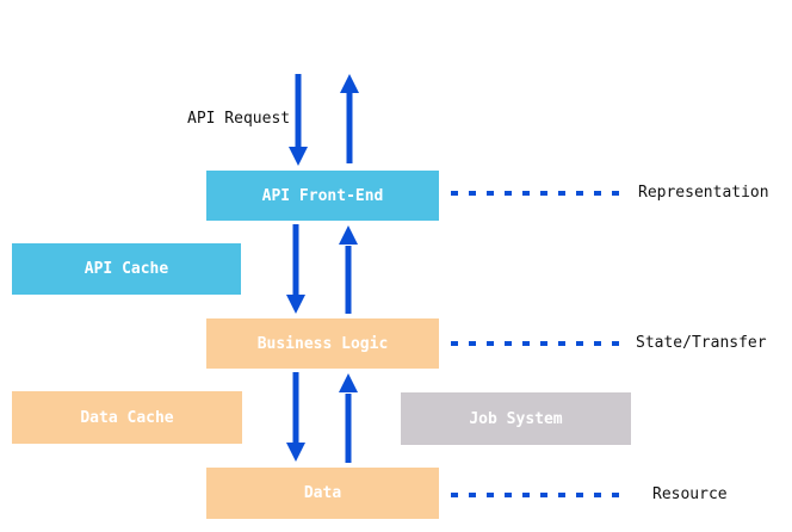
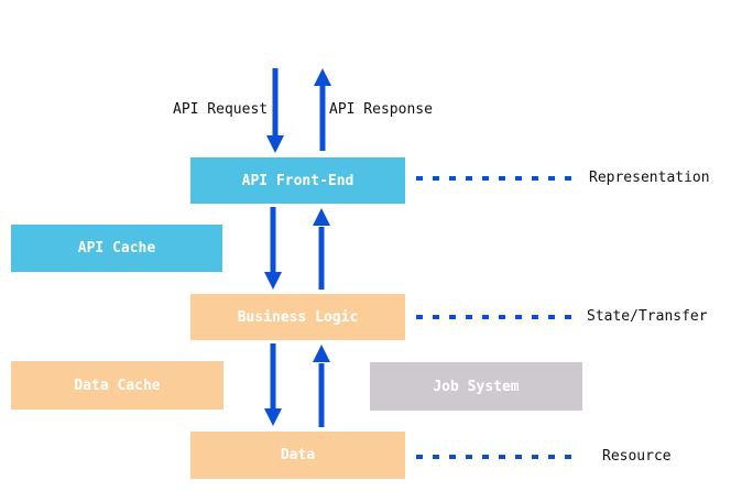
  API Request
+ API Response
  API Front-End
  Business Logic
  Data
  API Cache
  Data Cache
  Job System
  Representation
  State/Transfer
  Resource
